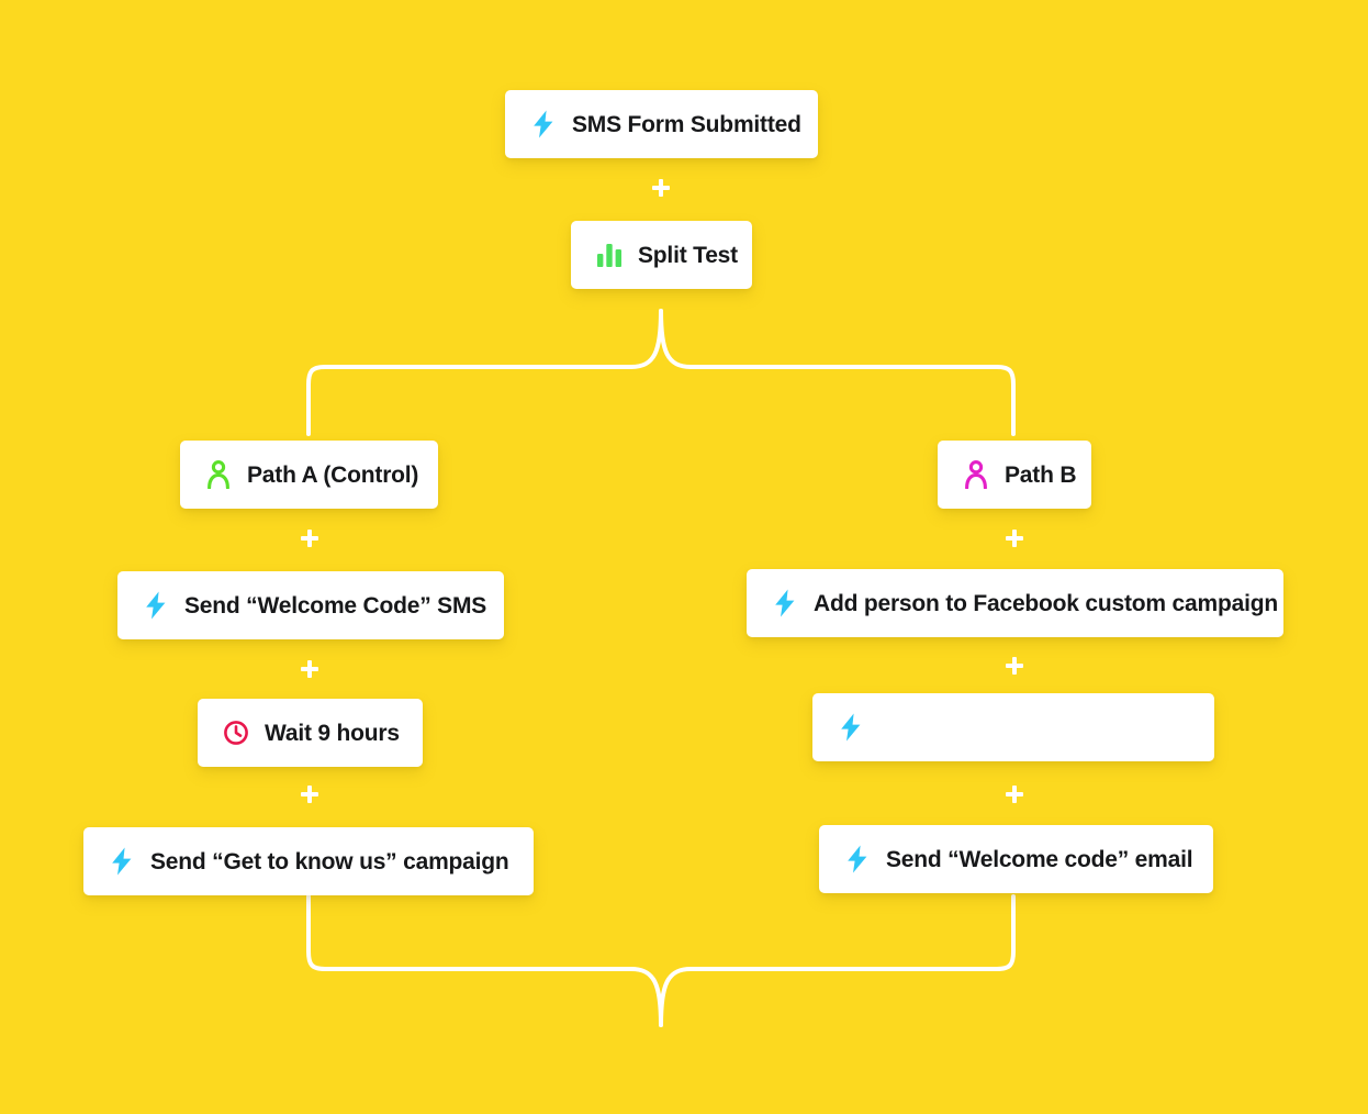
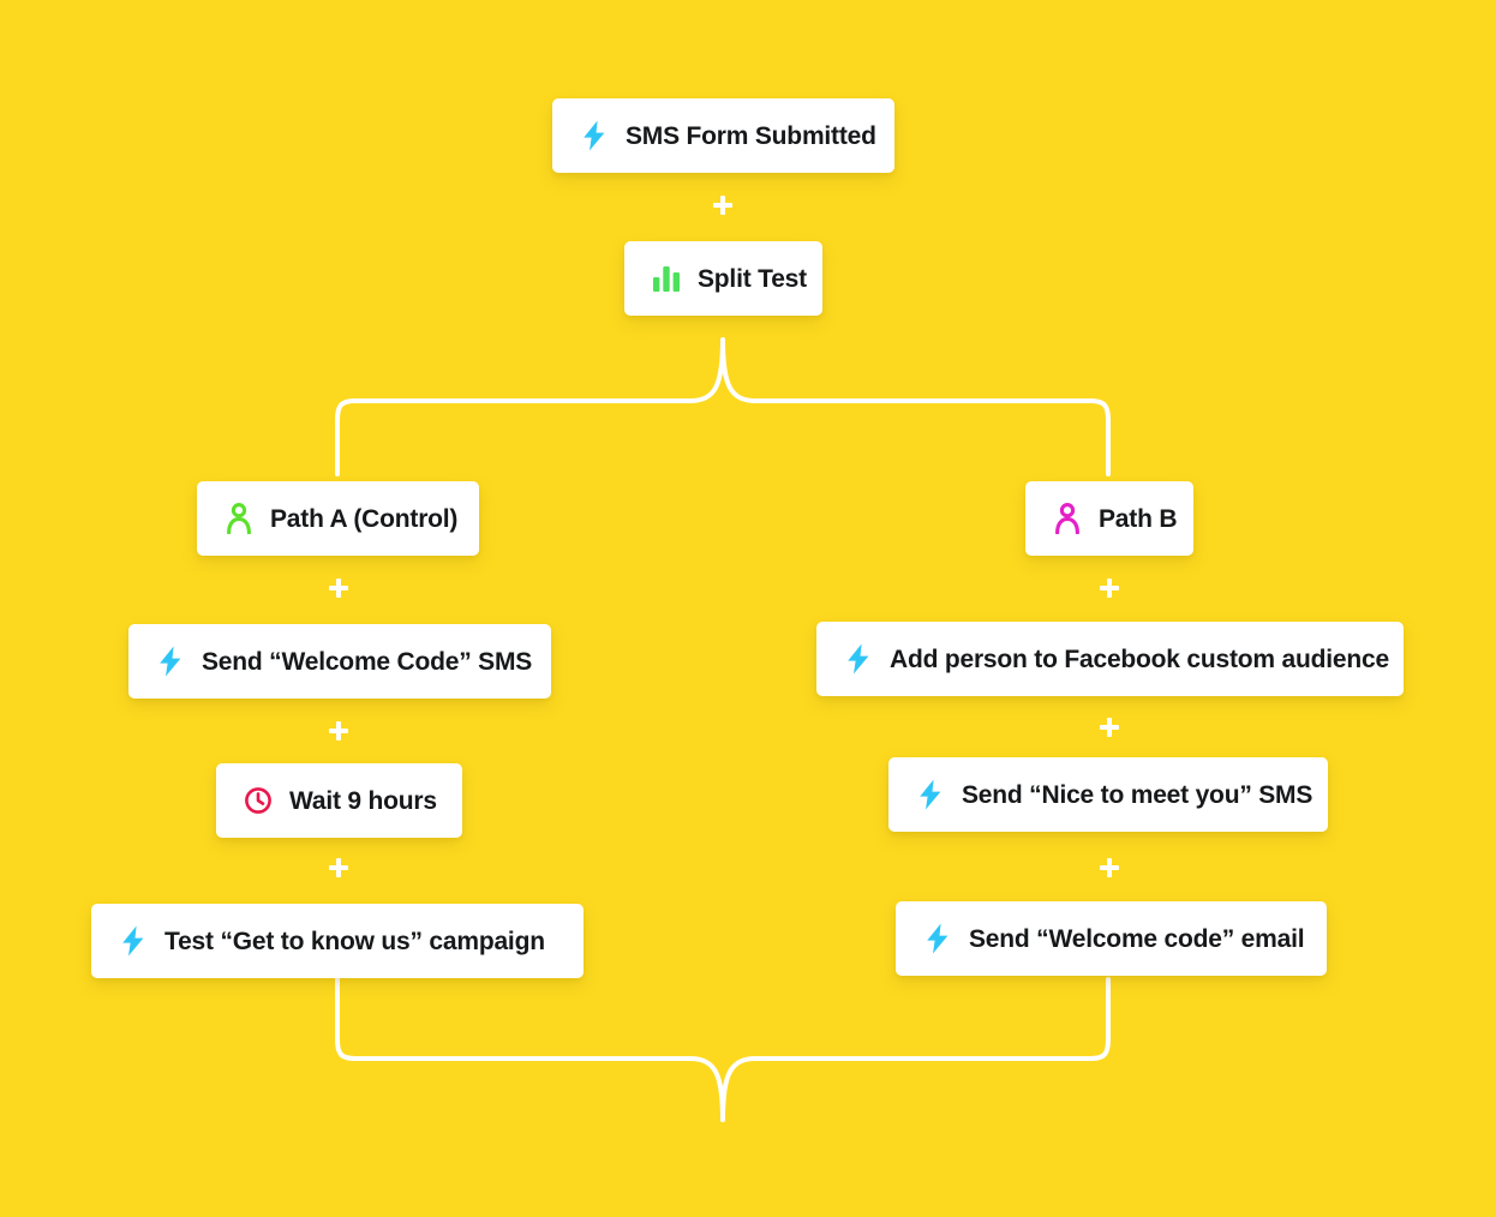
  SMS Form Submitted
  Split Test
  Path A (Control)
  Path B
  Send “Welcome Code” SMS
  Wait 9 hours
- Send “Get to know us” campaign
+ Test “Get to know us” campaign
- Add person to Facebook custom campaign
+ Add person to Facebook custom audience
+ Send “Nice to meet you” SMS
  Send “Welcome code” email
